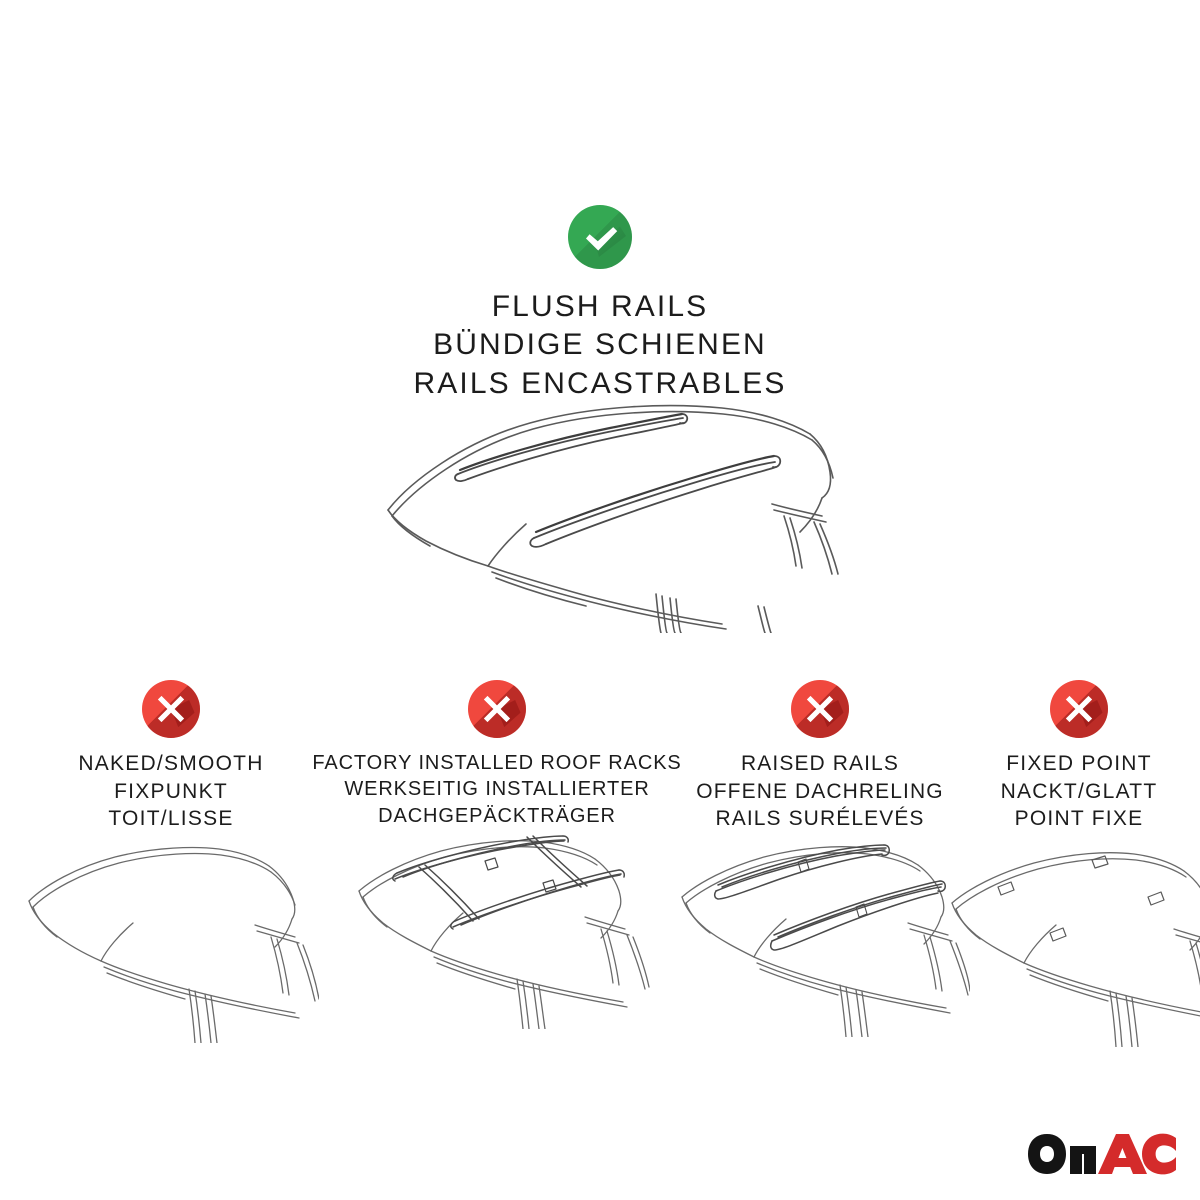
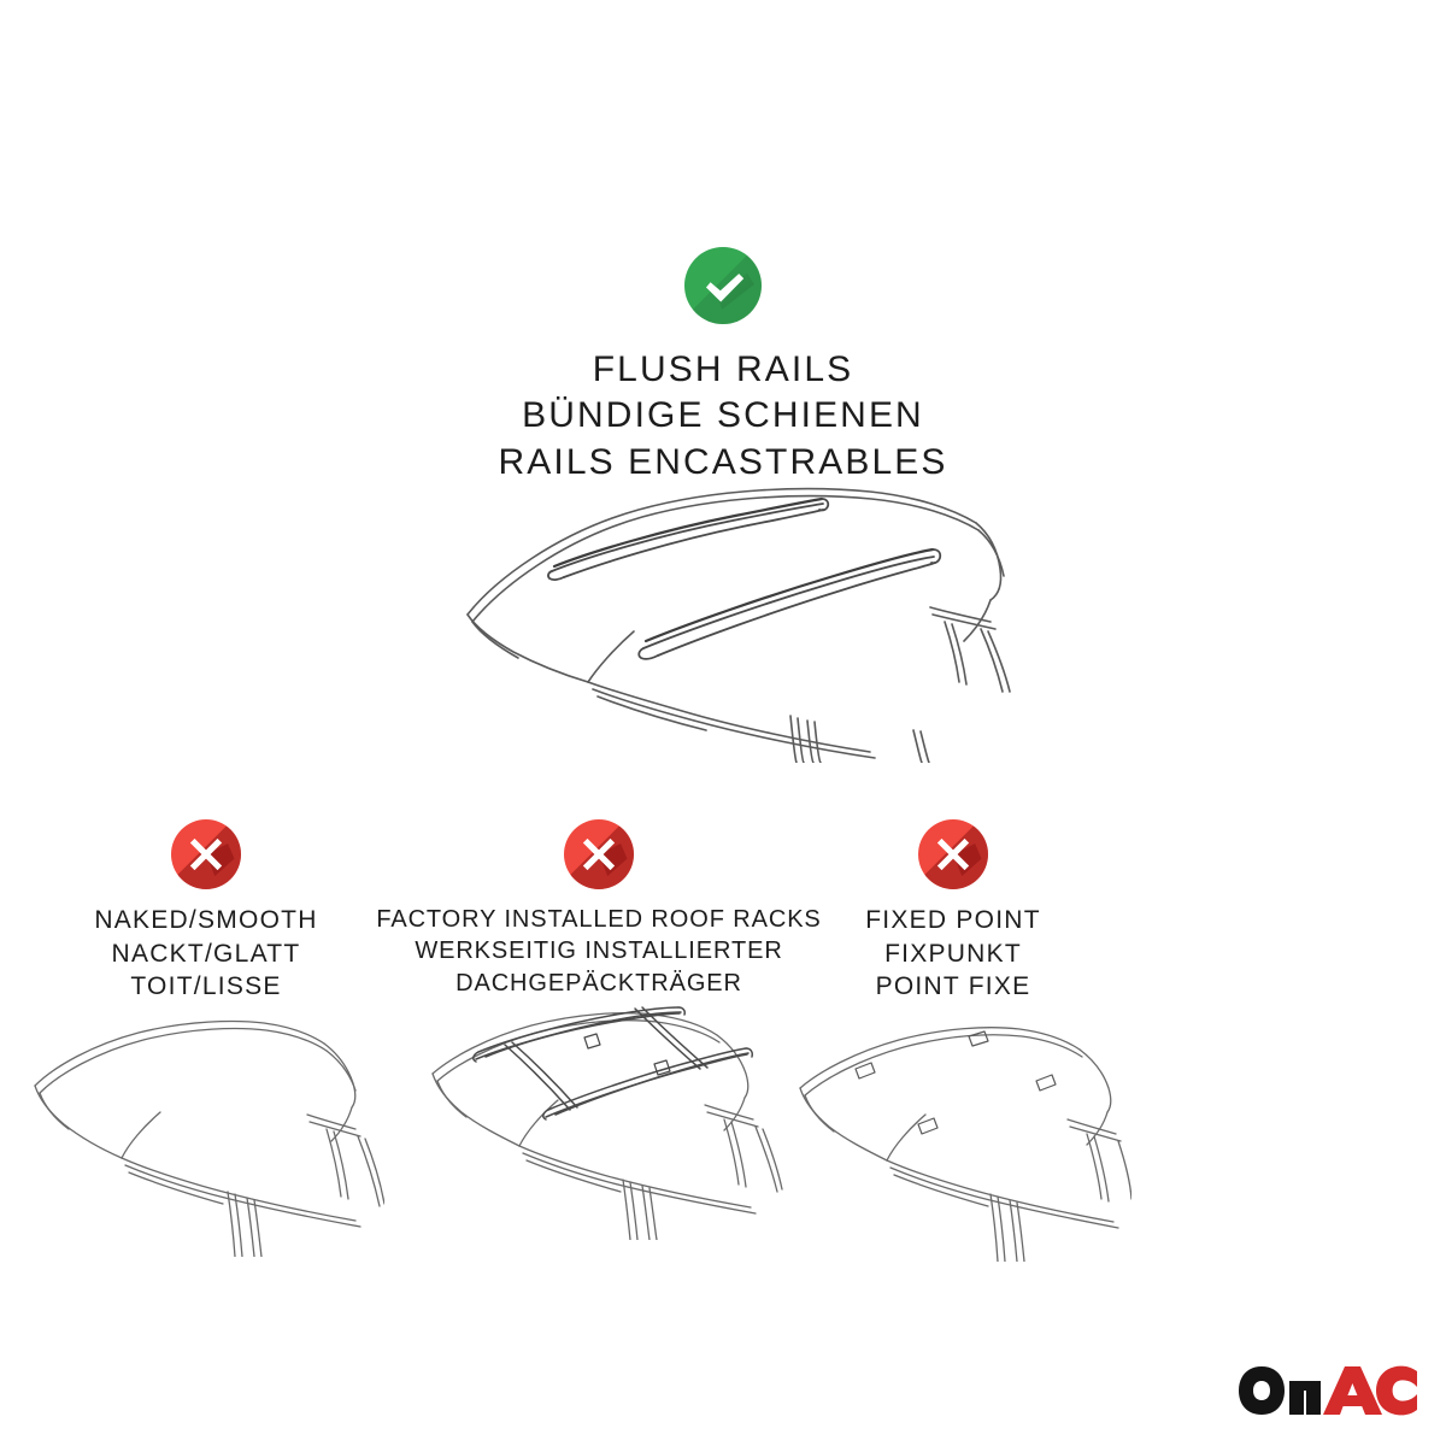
  FLUSH RAILS
  BÜNDIGE SCHIENEN
  RAILS ENCASTRABLES
  NAKED/SMOOTH
- FIXPUNKT
+ NACKT/GLATT
  TOIT/LISSE
  FACTORY INSTALLED ROOF RACKS
  WERKSEITIG INSTALLIERTER
  DACHGEPÄCKTRÄGER
- RAISED RAILS
- OFFENE DACHRELING
- RAILS SURÉLEVÉS
  FIXED POINT
- NACKT/GLATT
+ FIXPUNKT
  POINT FIXE
